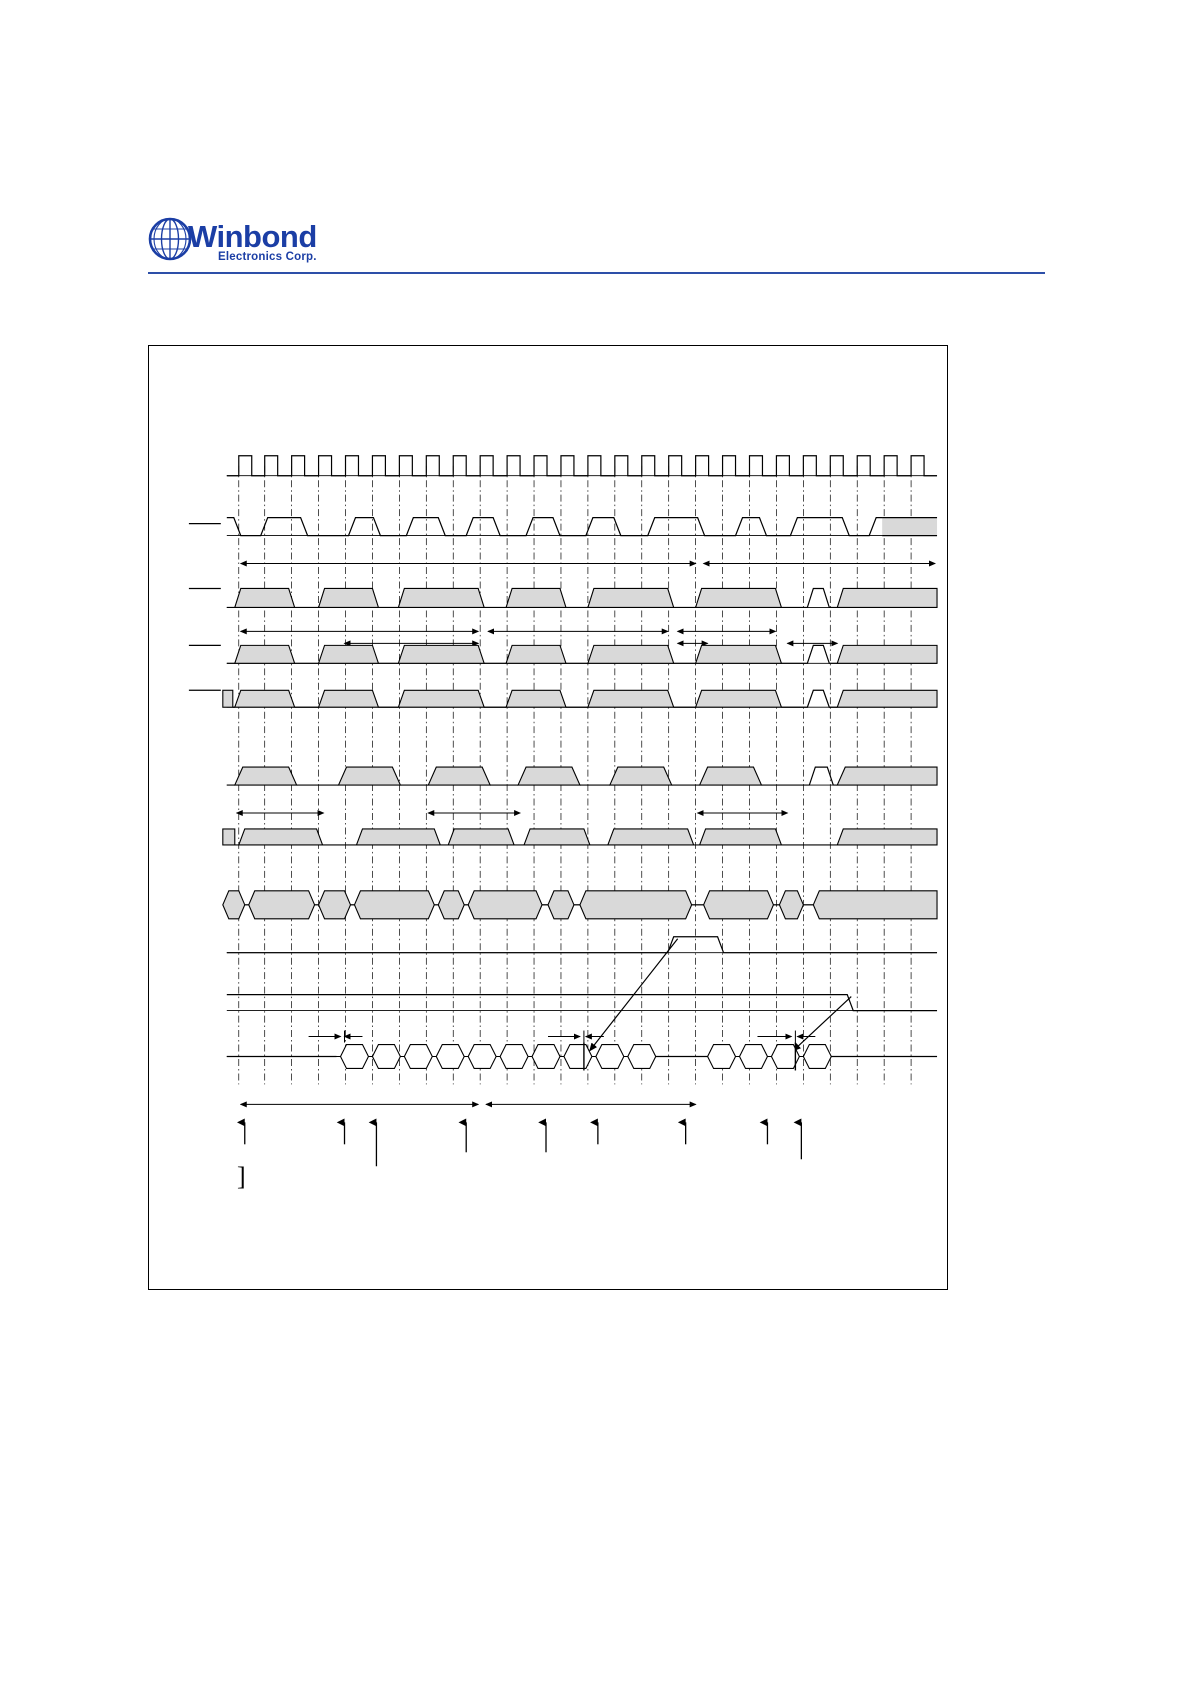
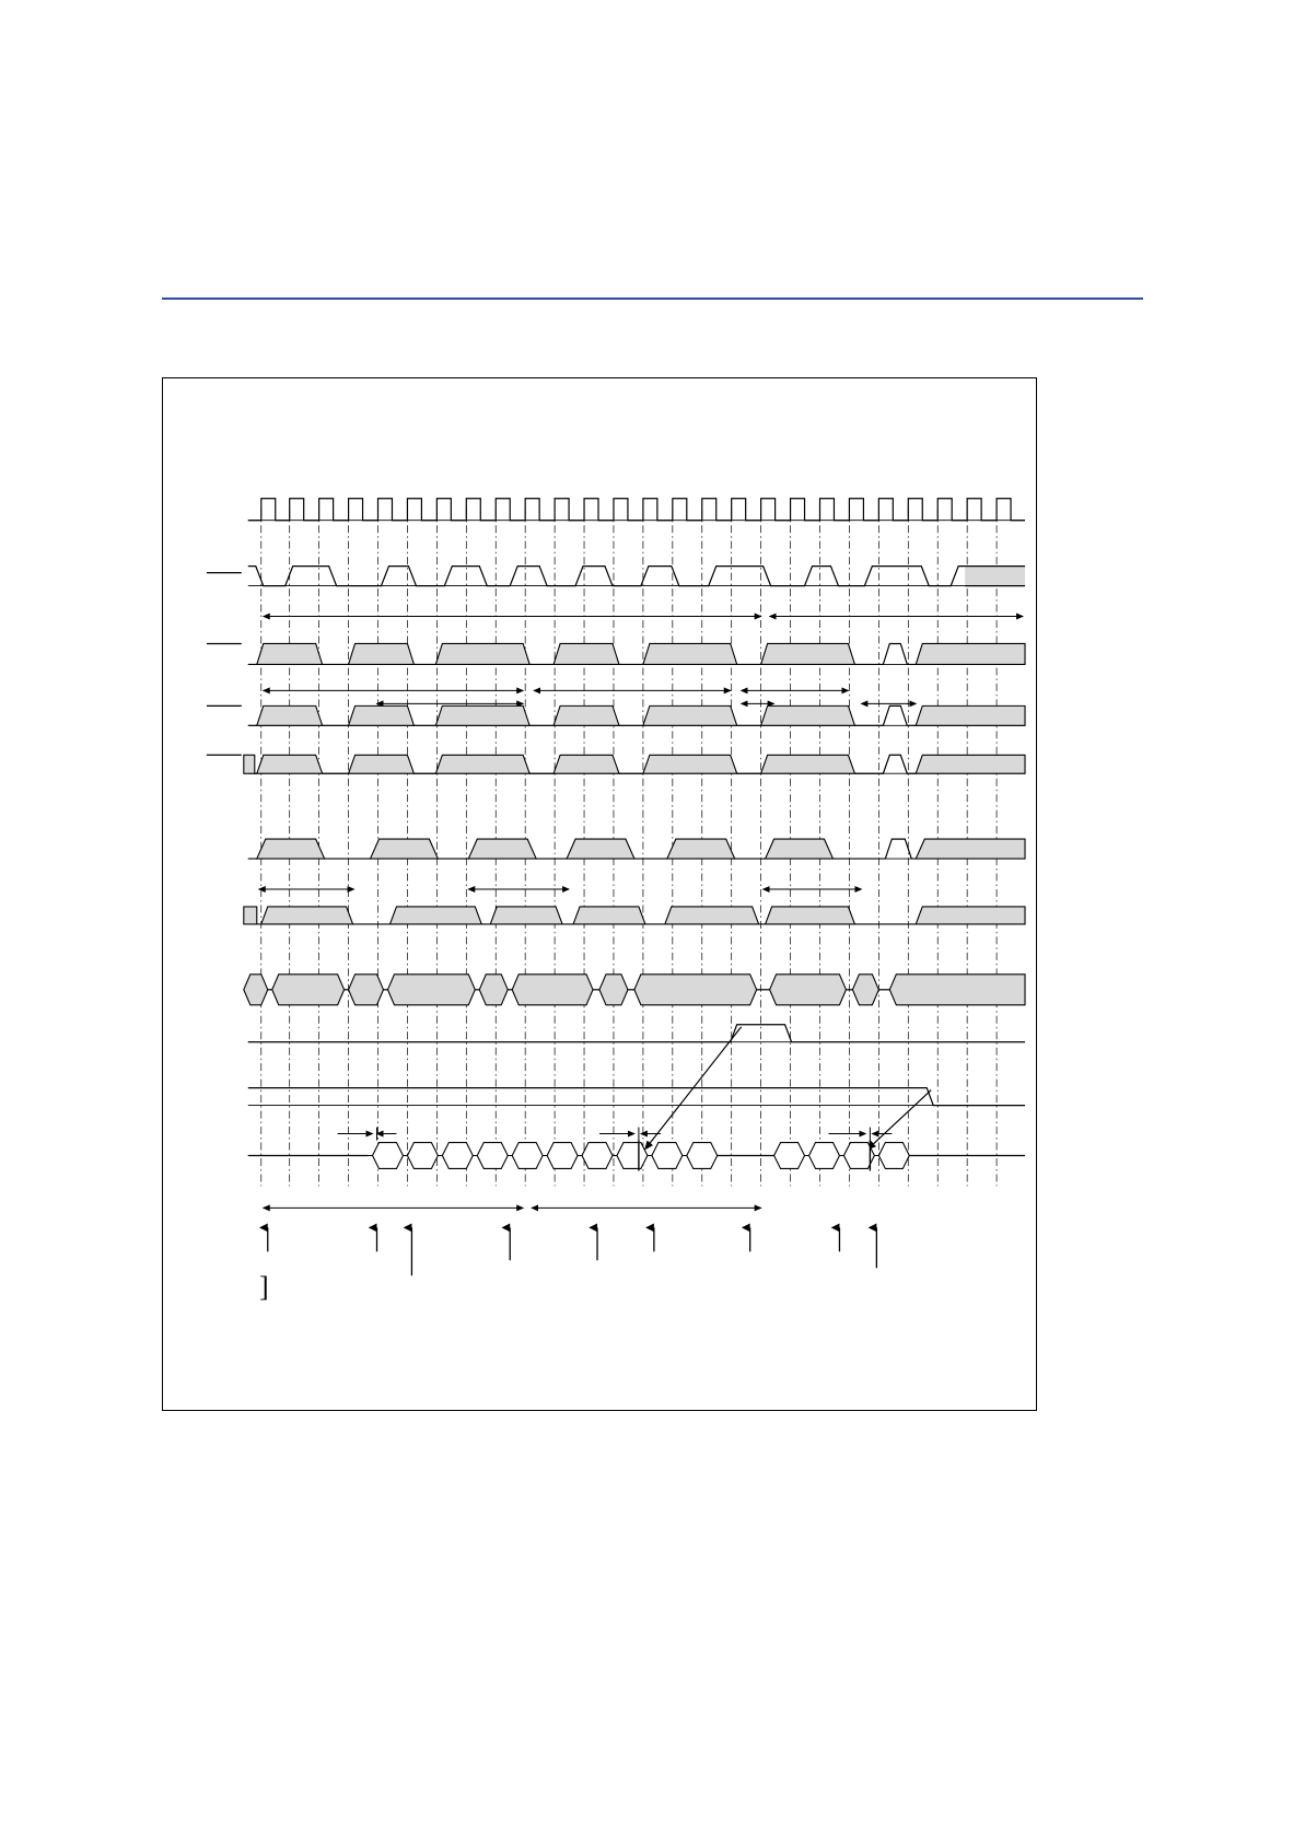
- Winbond
- Electronics Corp.
  ]
